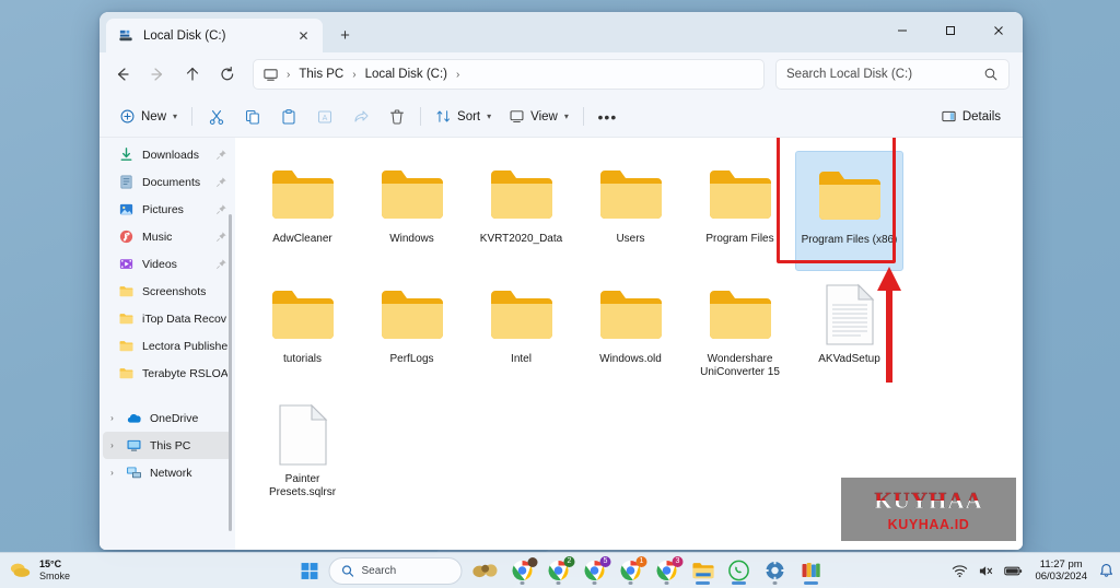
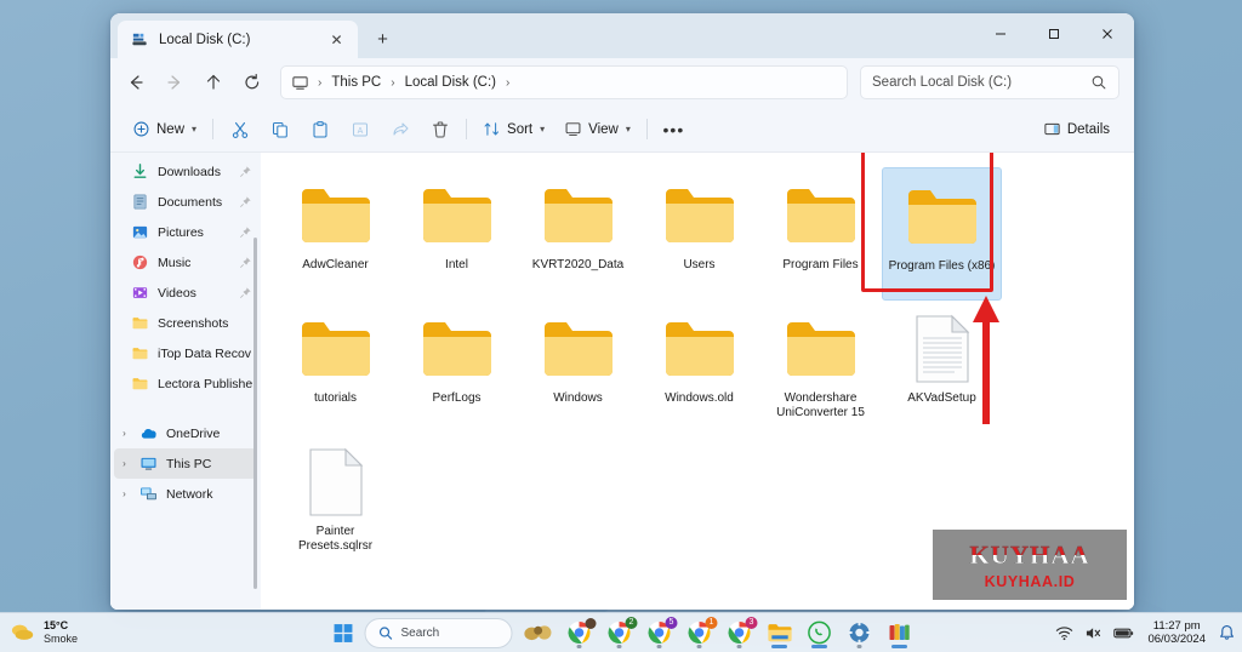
  Local Disk (C:)
  ✕
  +
  ›
  This PC
  ›
  Local Disk (C:)
  ›
  Search Local Disk (C:)
  New
  ▾
  Sort
  ▾
  View
  ▾
  •••
  Details
  Downloads
  Documents
  Pictures
  Music
  Videos
  Screenshots
  iTop Data Recov
  Lectora Publishe
- Terabyte RSLOA
  ›
  OneDrive
  ›
  This PC
  ›
  Network
  AdwCleaner
- Windows
+ Intel
  KVRT2020_Data
  Users
  Program Files
  Program Files (x86)
  tutorials
  PerfLogs
- Intel
+ Windows
  Windows.old
  Wondershare UniConverter 15
  AKVadSetup
  Painter Presets.sqlrsr
  KUYHAA
  KUYHAA.ID
  15°C
  Smoke
  Search
  11:27 pm
  06/03/2024
